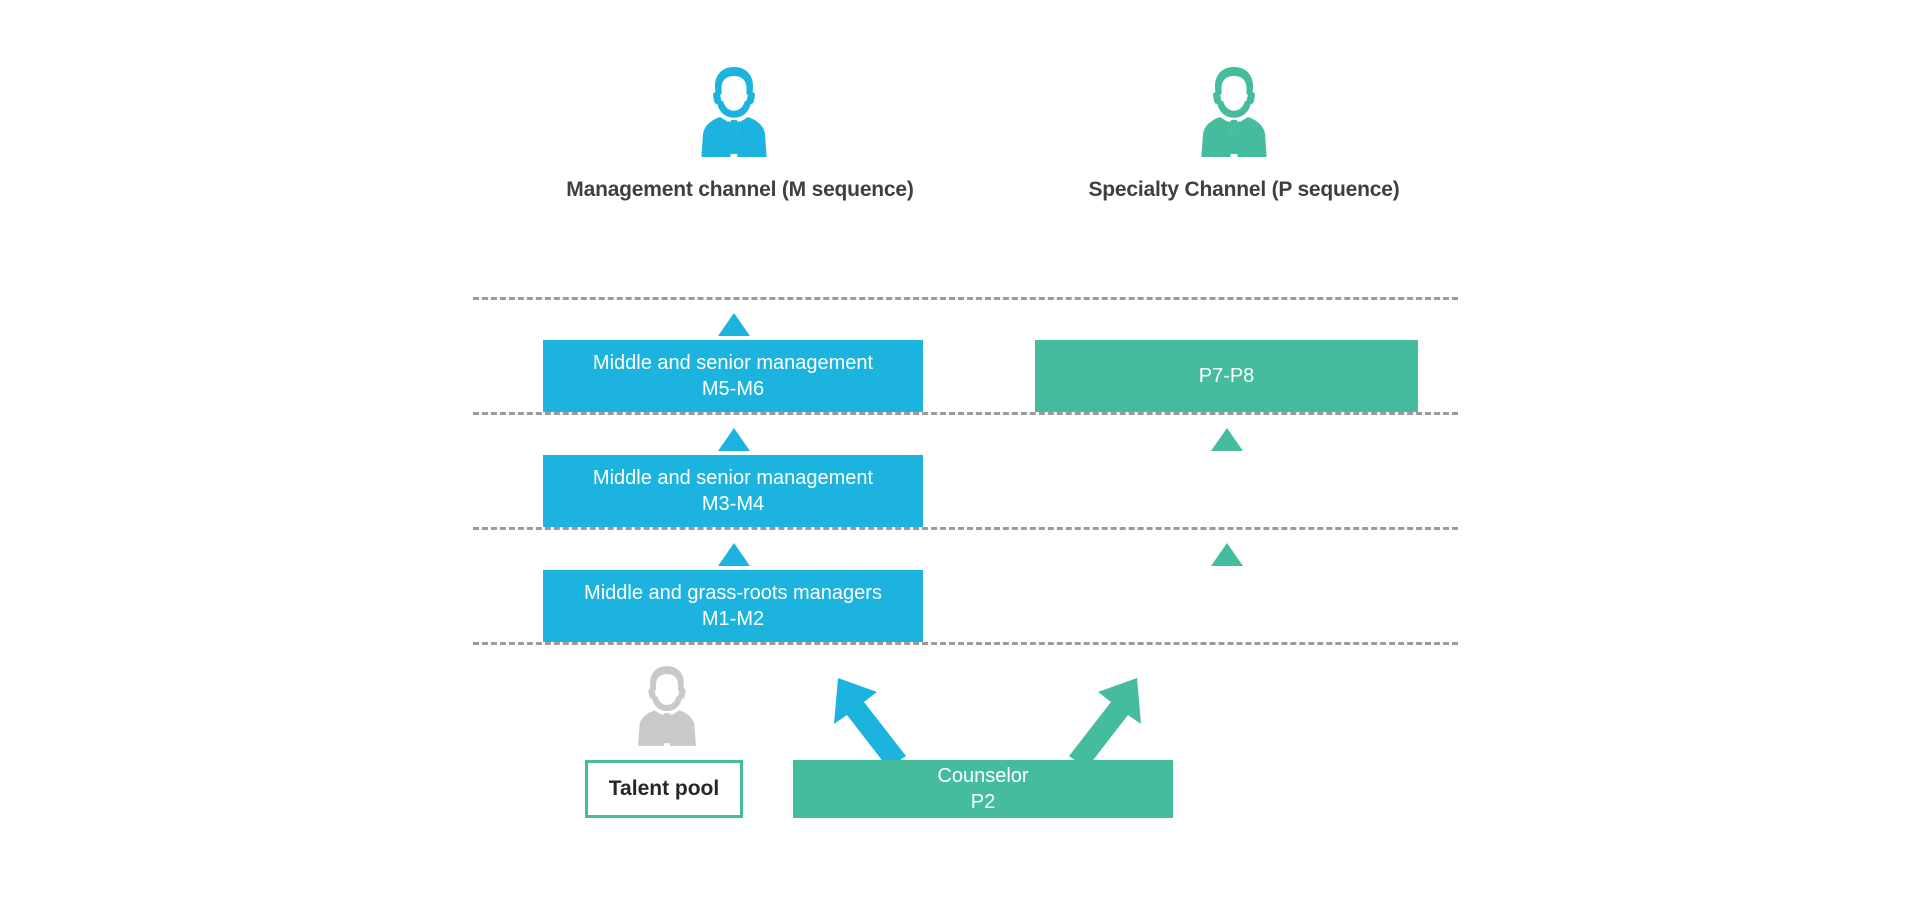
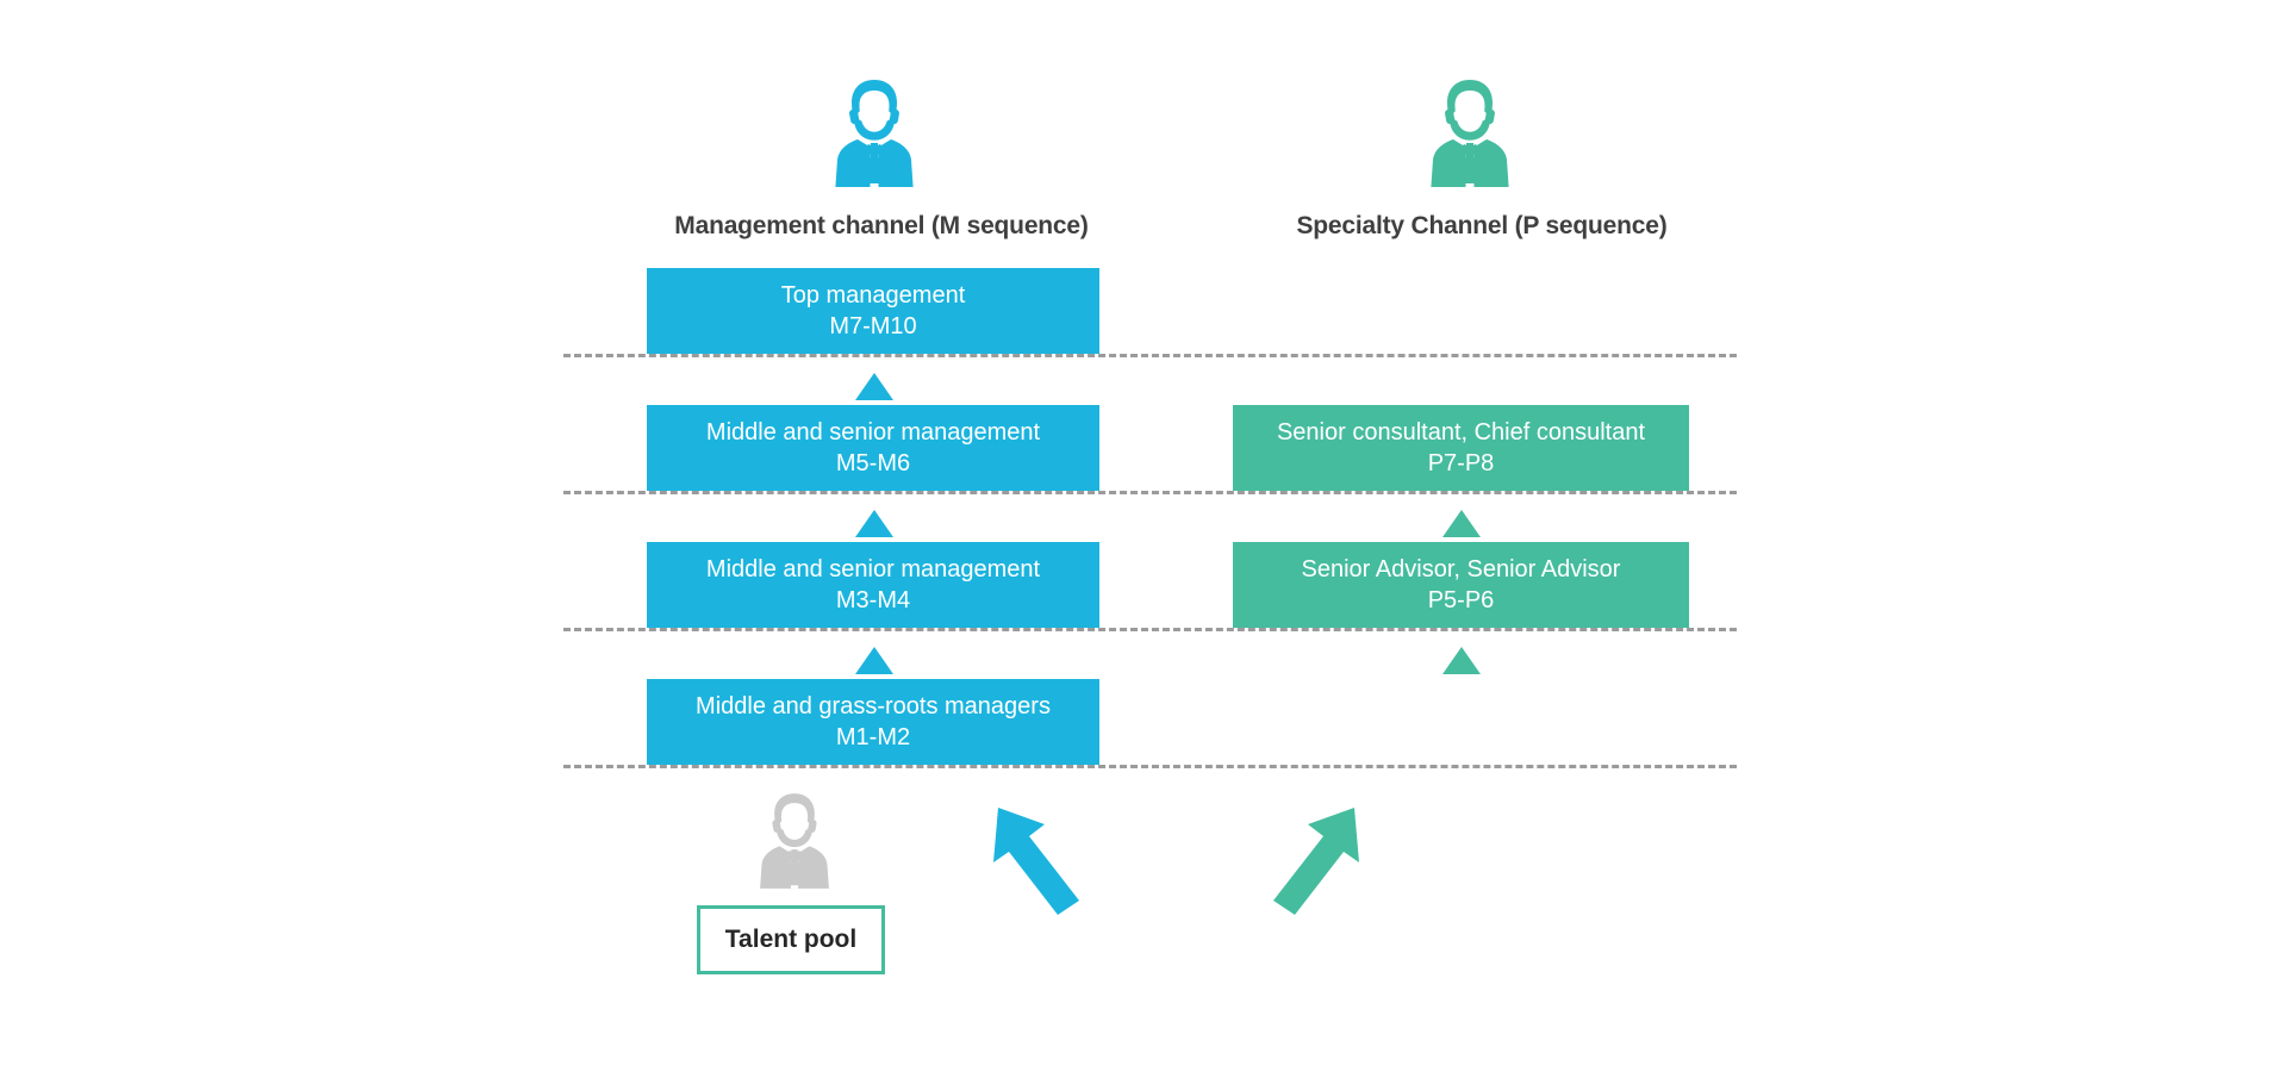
  Management channel (M sequence)
  Specialty Channel (P sequence)
+ Top management
+ M7-M10
  Middle and senior management
  M5-M6
  Middle and senior management
  M3-M4
  Middle and grass-roots managers
  M1-M2
+ Senior consultant, Chief consultant
  P7-P8
+ Senior Advisor, Senior Advisor
+ P5-P6
  Talent pool
- Counselor
- P2
